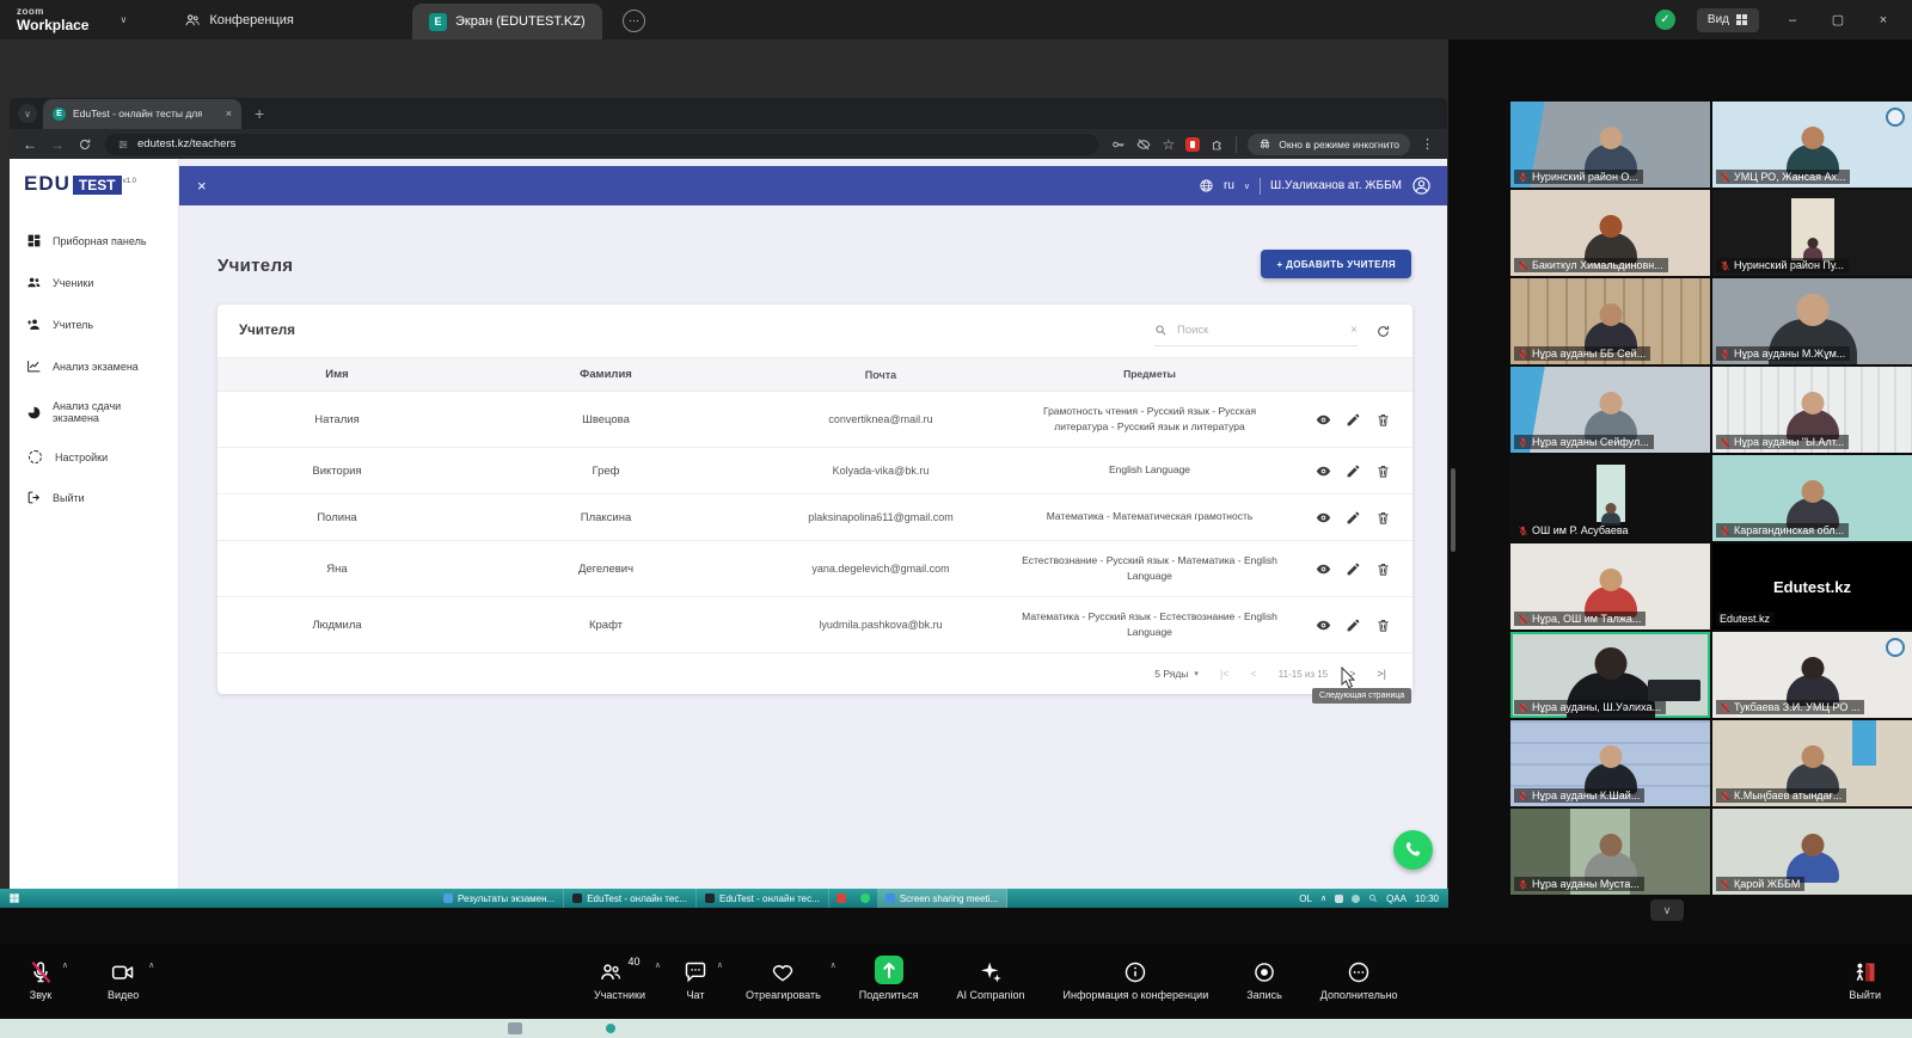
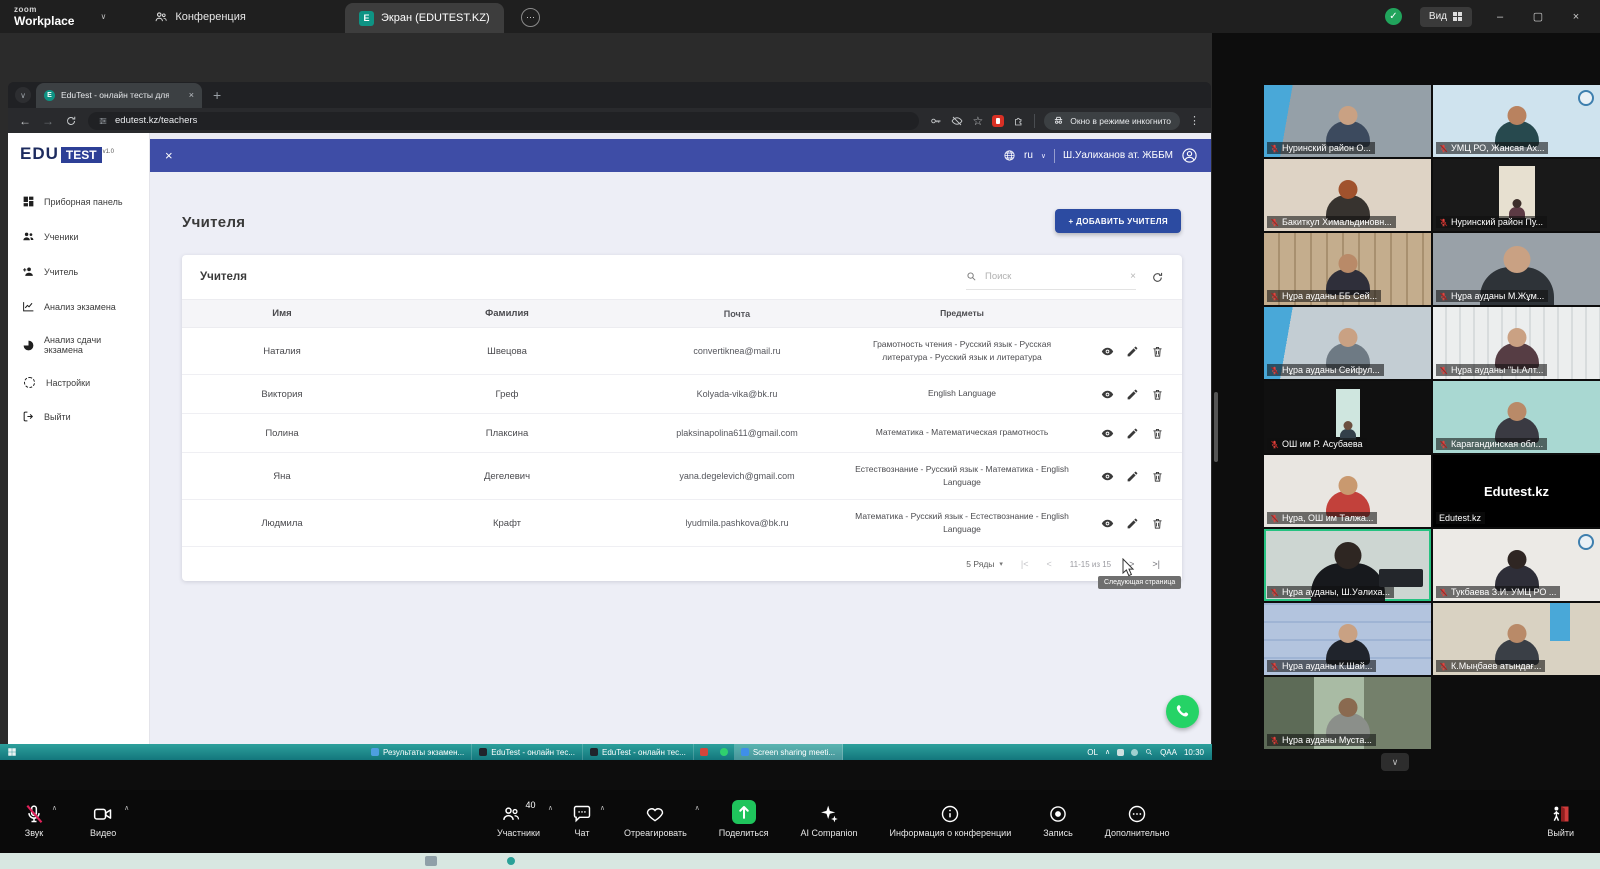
  zoom
  Workplace
  ∨
  Конференция
  E
  Экран (EDUTEST.KZ)
  ⋯
  ✓
  Вид
  –
  ▢
  ×
  ∨
  EduTest - онлайн тесты для
  ×
  +
  ←
  →
  edutest.kz/teachers
  ☆
  Окно в режиме инкогнито
  ⋮
  Приборная панель
  Ученики
  Учитель
  Анализ экзамена
  Анализ сдачи экзамена
  Настройки
  Выйти
  ×
  ru
  Ш.Уалиханов ат. ЖББМ
  Учителя
  + ДОБАВИТЬ УЧИТЕЛЯ
  Учителя
  Поиск
  ×
  Имя
  Фамилия
  Почта
  Предметы
  Наталия
  Швецова
  convertiknea@mail.ru
  Грамотность чтения - Русский язык - Русская литература - Русский язык и литература
  Виктория
  Греф
  Kolyada-vika@bk.ru
  English Language
  Полина
  Плаксина
  plaksinapolina611@gmail.com
  Математика - Математическая грамотность
  Яна
  Дегелевич
  yana.degelevich@gmail.com
  Естествознание - Русский язык - Математика - English Language
  Людмила
  Крафт
  lyudmila.pashkova@bk.ru
  Математика - Русский язык - Естествознание - English Language
  5 Ряды
  |<
  <
  11-15 из 15
  >
  >|
  Результаты экзамен...
  EduTest - онлайн тес...
  EduTest - онлайн тес...
  Screen sharing meeti...
  OL
  QAA
  10:30
  Нуринский район О...
  УМЦ РО, Жансая Ах...
  Бакиткул Химальдиновн...
  Нуринский район Пу...
  Нұра ауданы ББ Сей...
  Нұра ауданы М.Жұм...
  Нұра ауданы Сейфул...
  Нұра ауданы "Ы.Алт...
  ОШ им Р. Асубаева
  Карагандинская обл...
  Нұра, ОШ им Талжа...
  Edutest.kz
  Edutest.kz
  Нұра ауданы, Ш.Уәлиха...
  Тукбаева З.И. УМЦ РО ...
  Нұра ауданы К.Шай...
  К.Мыңбаев атындағ...
  Нұра ауданы Муста...
- Қарой ЖББМ
  ∨
  Звук
  Видео
  40
  Участники
  Чат
  Отреагировать
  Поделиться
  AI Companion
  Информация о конференции
  Запись
  Дополнительно
  Выйти
